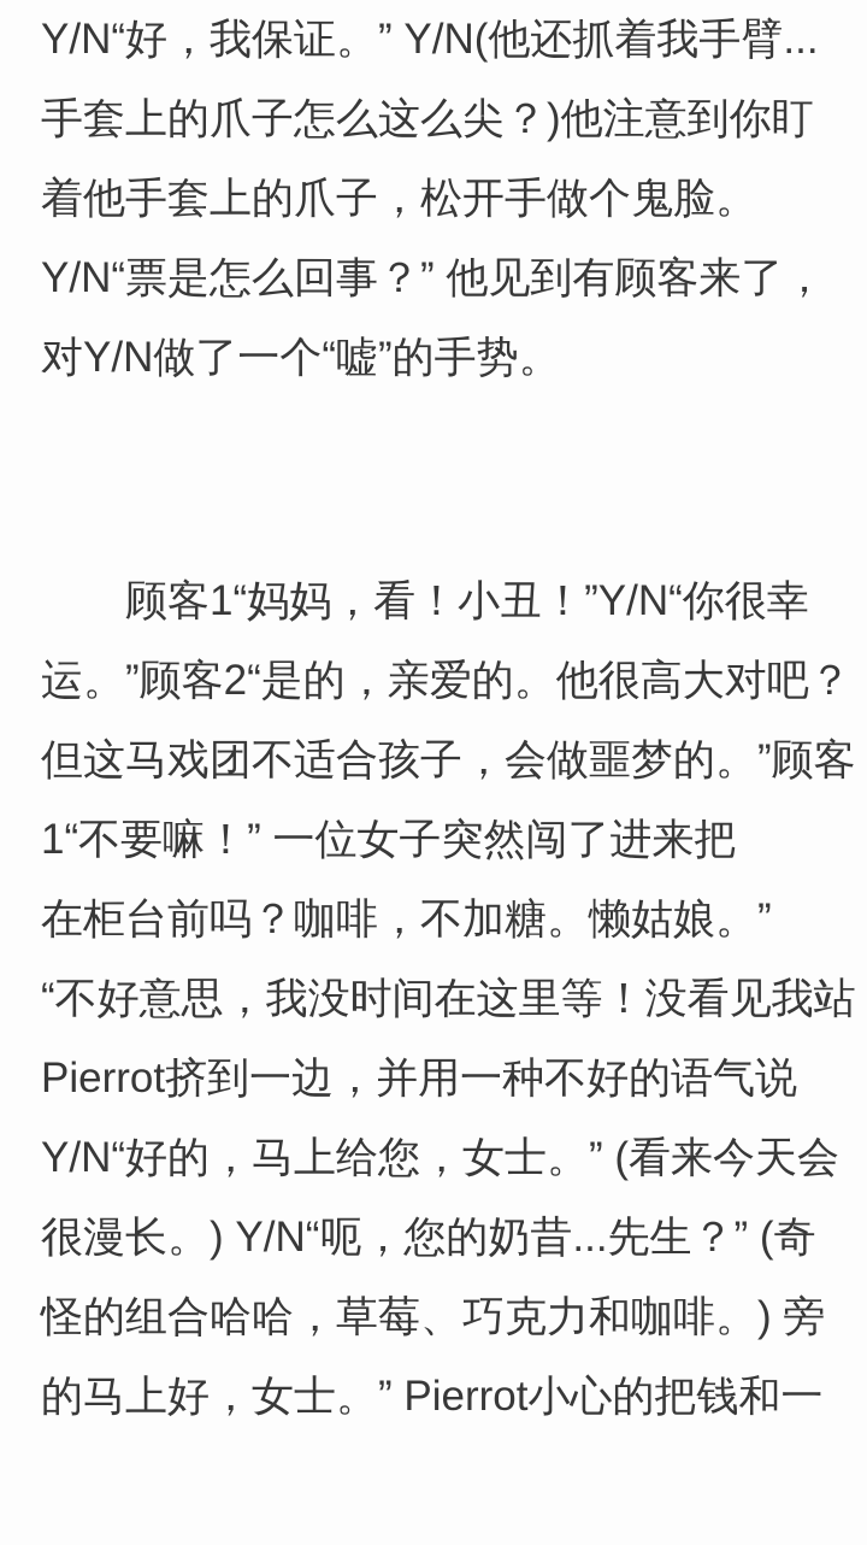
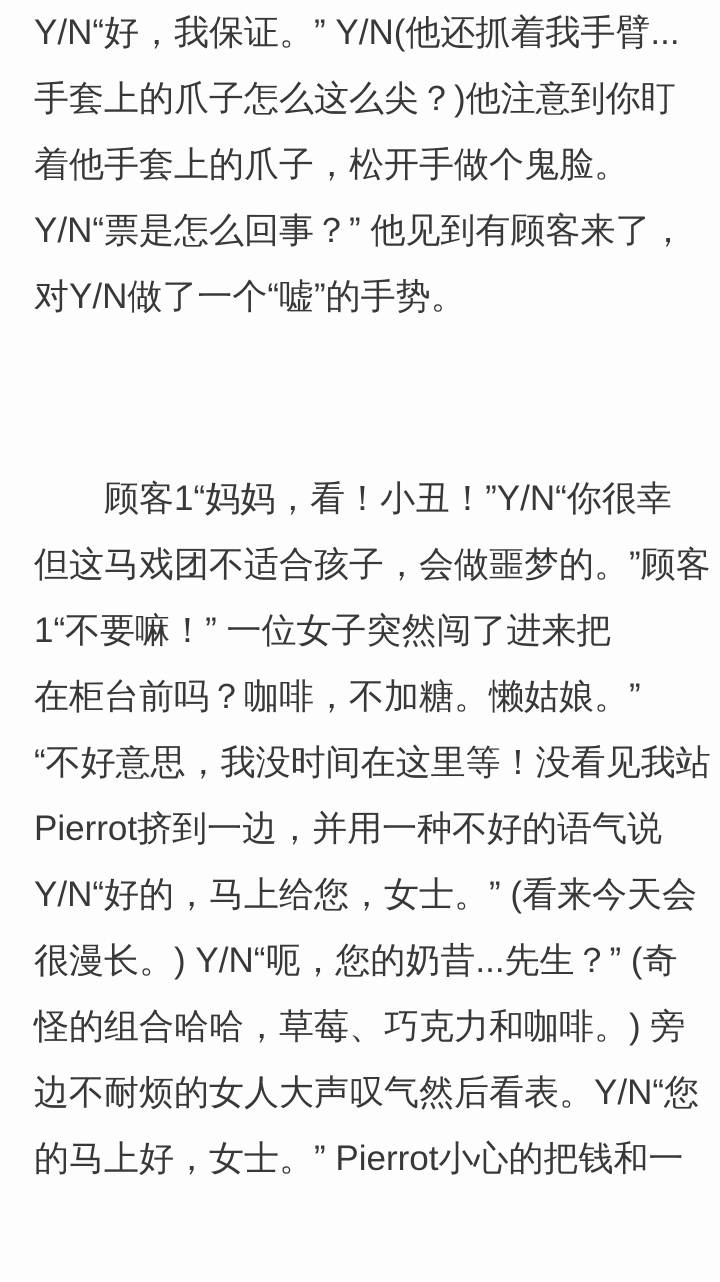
  Y/N“好，我保证。” Y/N(他还抓着我手臂...
  手套上的爪子怎么这么尖？)他注意到你盯
  着他手套上的爪子，松开手做个鬼脸。
  Y/N“票是怎么回事？” 他见到有顾客来了，
  对Y/N做了一个“嘘”的手势。
  顾客1“妈妈，看！小丑！”Y/N“你很幸
- 运。”顾客2“是的，亲爱的。他很高大对吧？
  但这马戏团不适合孩子，会做噩梦的。”顾客
  1“不要嘛！” 一位女子突然闯了进来把
  在柜台前吗？咖啡，不加糖。懒姑娘。”
  “不好意思，我没时间在这里等！没看见我站
  Pierrot挤到一边，并用一种不好的语气说
  Y/N“好的，马上给您，女士。” (看来今天会
  很漫长。) Y/N“呃，您的奶昔...先生？” (奇
  怪的组合哈哈，草莓、巧克力和咖啡。) 旁
+ 边不耐烦的女人大声叹气然后看表。Y/N“您
  的马上好，女士。” Pierrot小心的把钱和一
